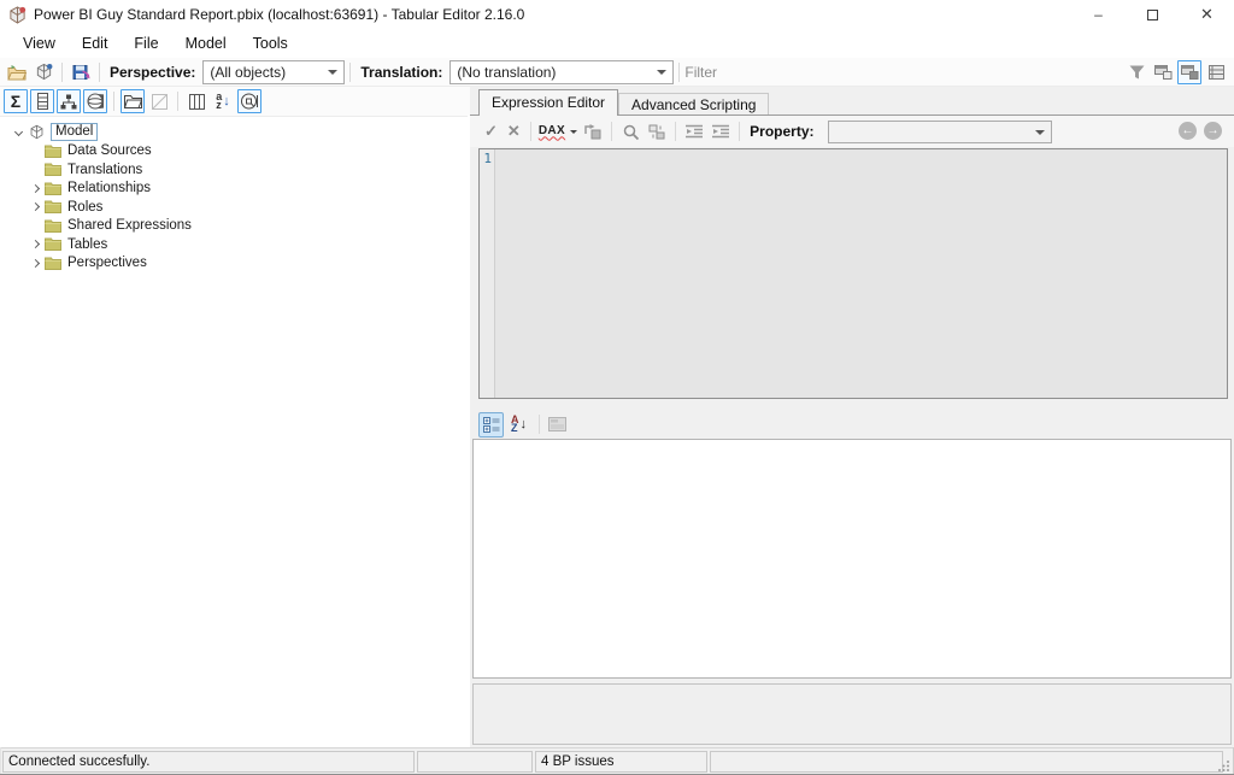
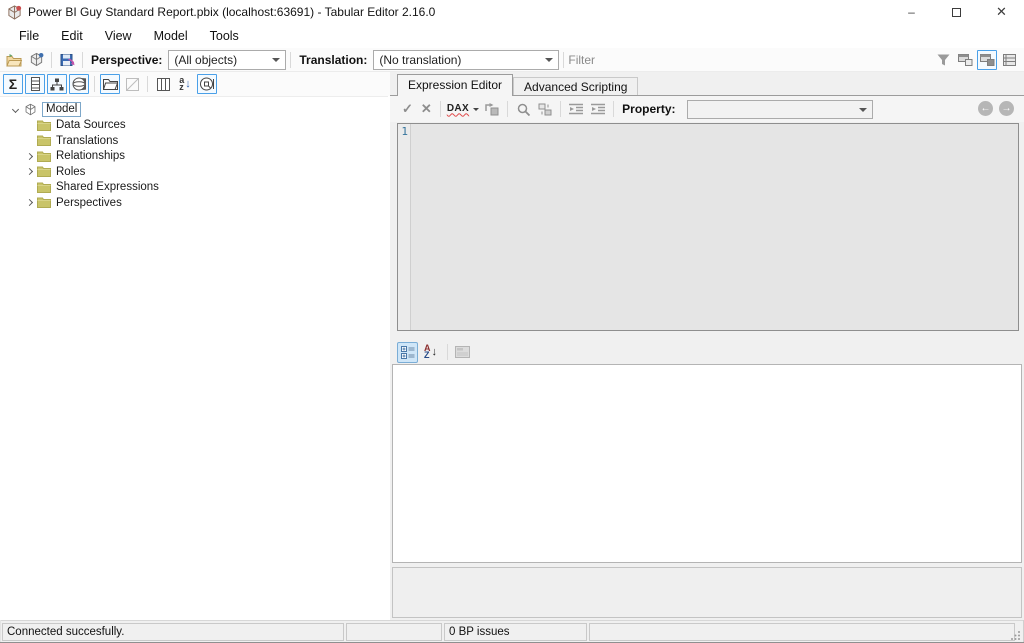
  Power BI Guy Standard Report.pbix (localhost:63691) - Tabular Editor 2.16.0
  –
  ✕
- View
+ File
  Edit
- File
+ View
  Model
  Tools
  Perspective:
  (All objects)
  Translation:
  (No translation)
  Filter
  Σ
  a
  z
  ↓
  Model
  Data Sources
  Translations
  Relationships
  Roles
  Shared Expressions
- Tables
  Perspectives
  Expression Editor
  Advanced Scripting
  ✓
  ✕
  DAX
  Property:
  ←
  →
  1
  A
  Z
  ↓
  Connected succesfully.
- 4 BP issues
+ 0 BP issues
